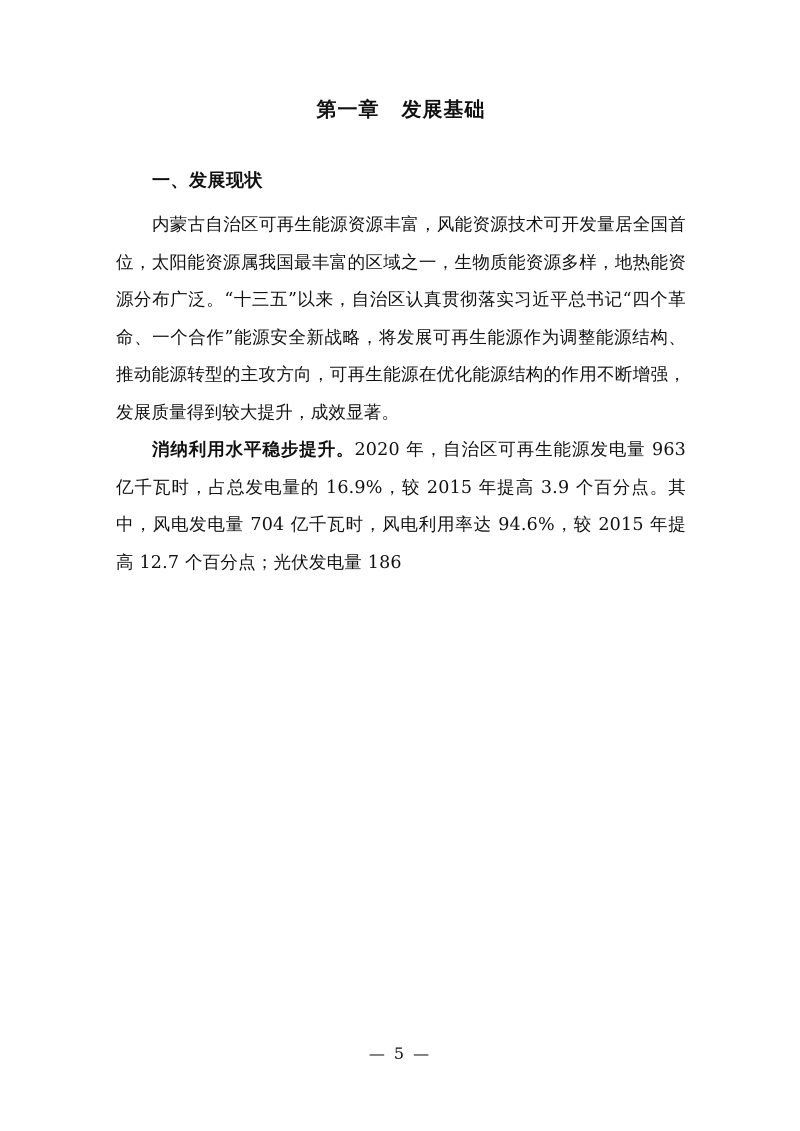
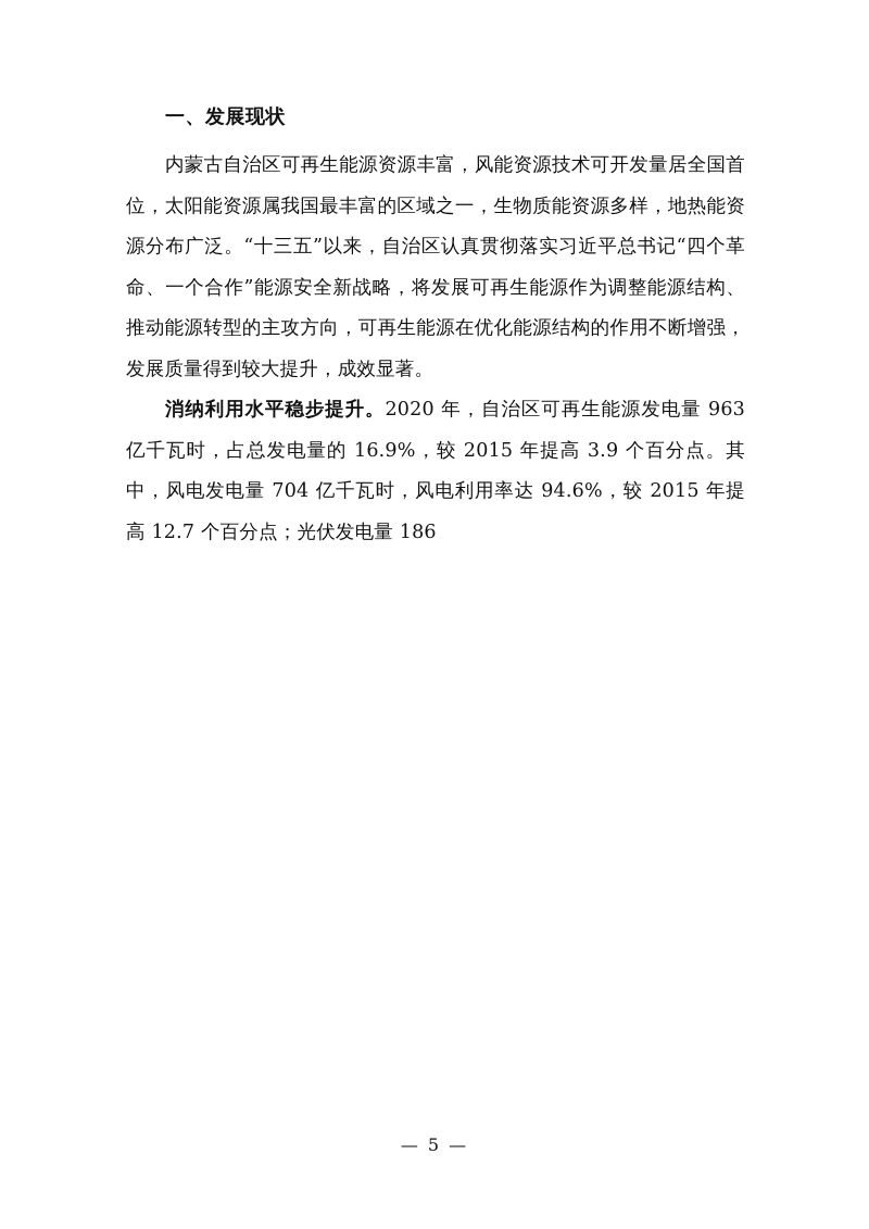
- 第一章 发展基础
  一、发展现状
  内蒙古自治区可再生能源资源丰富，风能资源技术可开发量居全国首位，太阳能资源属我国最丰富的区域之一，生物质能资源多样，地热能资源分布广泛。“十三五”以来，自治区认真贯彻落实习近平总书记“四个革命、一个合作”能源安全新战略，将发展可再生能源作为调整能源结构、推动能源转型的主攻方向，可再生能源在优化能源结构的作用不断增强，发展质量得到较大提升，成效显著。
  消纳利用水平稳步提升。2020 年，自治区可再生能源发电量 963 亿千瓦时，占总发电量的 16.9%，较 2015 年提高 3.9 个百分点。其中，风电发电量 704 亿千瓦时，风电利用率达 94.6%，较 2015 年提高 12.7 个百分点；光伏发电量 186
  — 5 —
